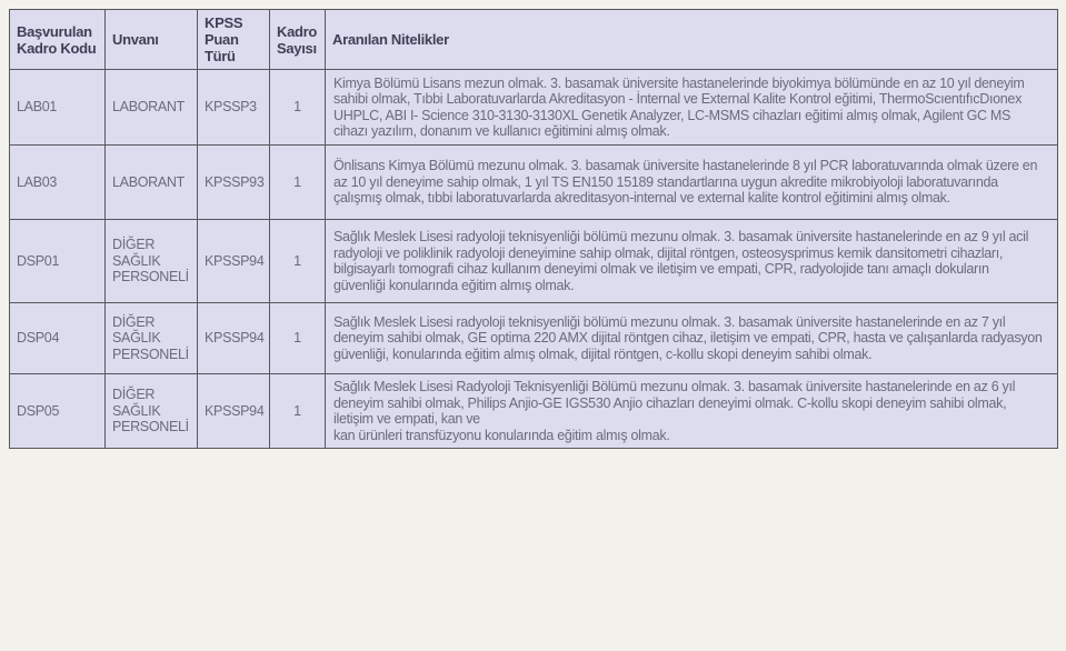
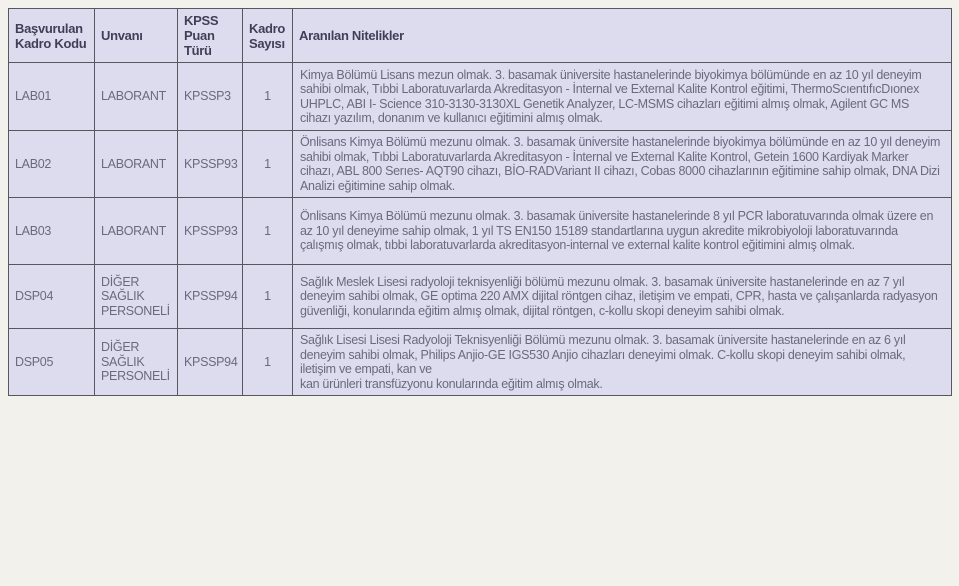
  Başvurulan Kadro Kodu	Unvanı	KPSS Puan Türü	Kadro Sayısı	Aranılan Nitelikler
  LAB01	LABORANT	KPSSP3	1	Kimya Bölümü Lisans mezun olmak. 3. basamak üniversite hastanelerinde biyokimya bölümünde en az 10 yıl deneyim sahibi olmak, Tıbbi Laboratuvarlarda Akreditasyon - İnternal ve External Kalite Kontrol eğitimi, ThermoScıentıfıcDıonex UHPLC, ABI I- Science 310-3130-3130XL Genetik Analyzer, LC-MSMS cihazları eğitimi almış olmak, Agilent GC MS cihazı yazılım, donanım ve kullanıcı eğitimini almış olmak.
+ LAB02	LABORANT	KPSSP93	1	Önlisans Kimya Bölümü mezunu olmak. 3. basamak üniversite hastanelerinde biyokimya bölümünde en az 10 yıl deneyim sahibi olmak, Tıbbi Laboratuvarlarda Akreditasyon - İnternal ve External Kalite Kontrol, Getein 1600 Kardiyak Marker cihazı, ABL 800 Serıes- AQT90 cihazı, BİO-RADVariant II cihazı, Cobas 8000 cihazlarının eğitimine sahip olmak, DNA Dizi Analizi eğitimine sahip olmak.
  LAB03	LABORANT	KPSSP93	1	Önlisans Kimya Bölümü mezunu olmak. 3. basamak üniversite hastanelerinde 8 yıl PCR laboratuvarında olmak üzere en az 10 yıl deneyime sahip olmak, 1 yıl TS EN150 15189 standartlarına uygun akredite mikrobiyoloji laboratuvarında çalışmış olmak, tıbbi laboratuvarlarda akreditasyon-internal ve external kalite kontrol eğitimini almış olmak.
- DSP01	DİĞER SAĞLIK PERSONELİ	KPSSP94	1	Sağlık Meslek Lisesi radyoloji teknisyenliği bölümü mezunu olmak. 3. basamak üniversite hastanelerinde en az 9 yıl acil radyoloji ve poliklinik radyoloji deneyimine sahip olmak, dijital röntgen, osteosysprimus kemik dansitometri cihazları, bilgisayarlı tomografi cihaz kullanım deneyimi olmak ve iletişim ve empati, CPR, radyolojide tanı amaçlı dokuların güvenliği konularında eğitim almış olmak.
  DSP04	DİĞER SAĞLIK PERSONELİ	KPSSP94	1	Sağlık Meslek Lisesi radyoloji teknisyenliği bölümü mezunu olmak. 3. basamak üniversite hastanelerinde en az 7 yıl deneyim sahibi olmak, GE optima 220 AMX dijital röntgen cihaz, iletişim ve empati, CPR, hasta ve çalışanlarda radyasyon güvenliği, konularında eğitim almış olmak, dijital röntgen, c-kollu skopi deneyim sahibi olmak.
- DSP05	DİĞER SAĞLIK PERSONELİ	KPSSP94	1	Sağlık Meslek Lisesi Radyoloji Teknisyenliği Bölümü mezunu olmak. 3. basamak üniversite hastanelerinde en az 6 yıl deneyim sahibi olmak, Philips Anjio-GE IGS530 Anjio cihazları deneyimi olmak. C-kollu skopi deneyim sahibi olmak, iletişim ve empati, kan ve kan ürünleri transfüzyonu konularında eğitim almış olmak.
+ DSP05	DİĞER SAĞLIK PERSONELİ	KPSSP94	1	Sağlık Lisesi Lisesi Radyoloji Teknisyenliği Bölümü mezunu olmak. 3. basamak üniversite hastanelerinde en az 6 yıl deneyim sahibi olmak, Philips Anjio-GE IGS530 Anjio cihazları deneyimi olmak. C-kollu skopi deneyim sahibi olmak, iletişim ve empati, kan ve kan ürünleri transfüzyonu konularında eğitim almış olmak.
